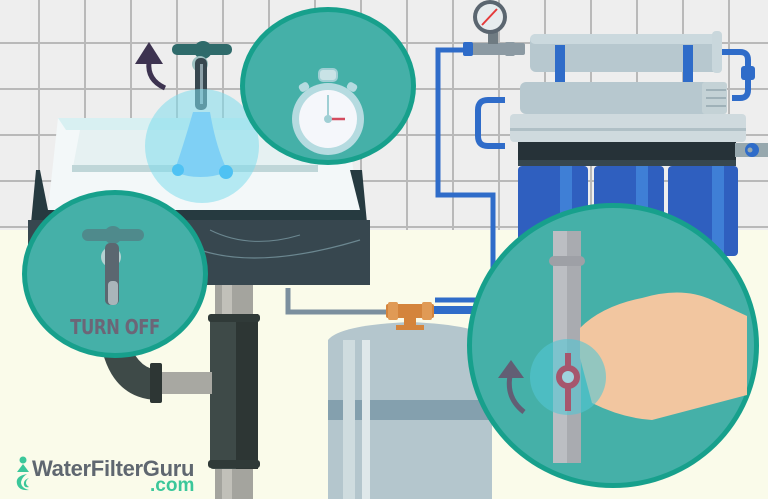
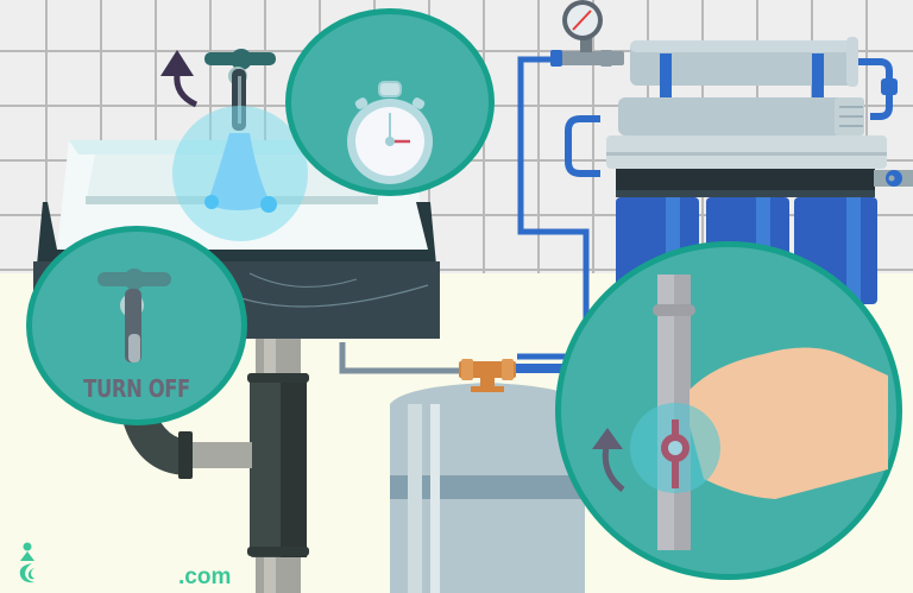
  TURN OFF
- WaterFilterGuru
  .com
